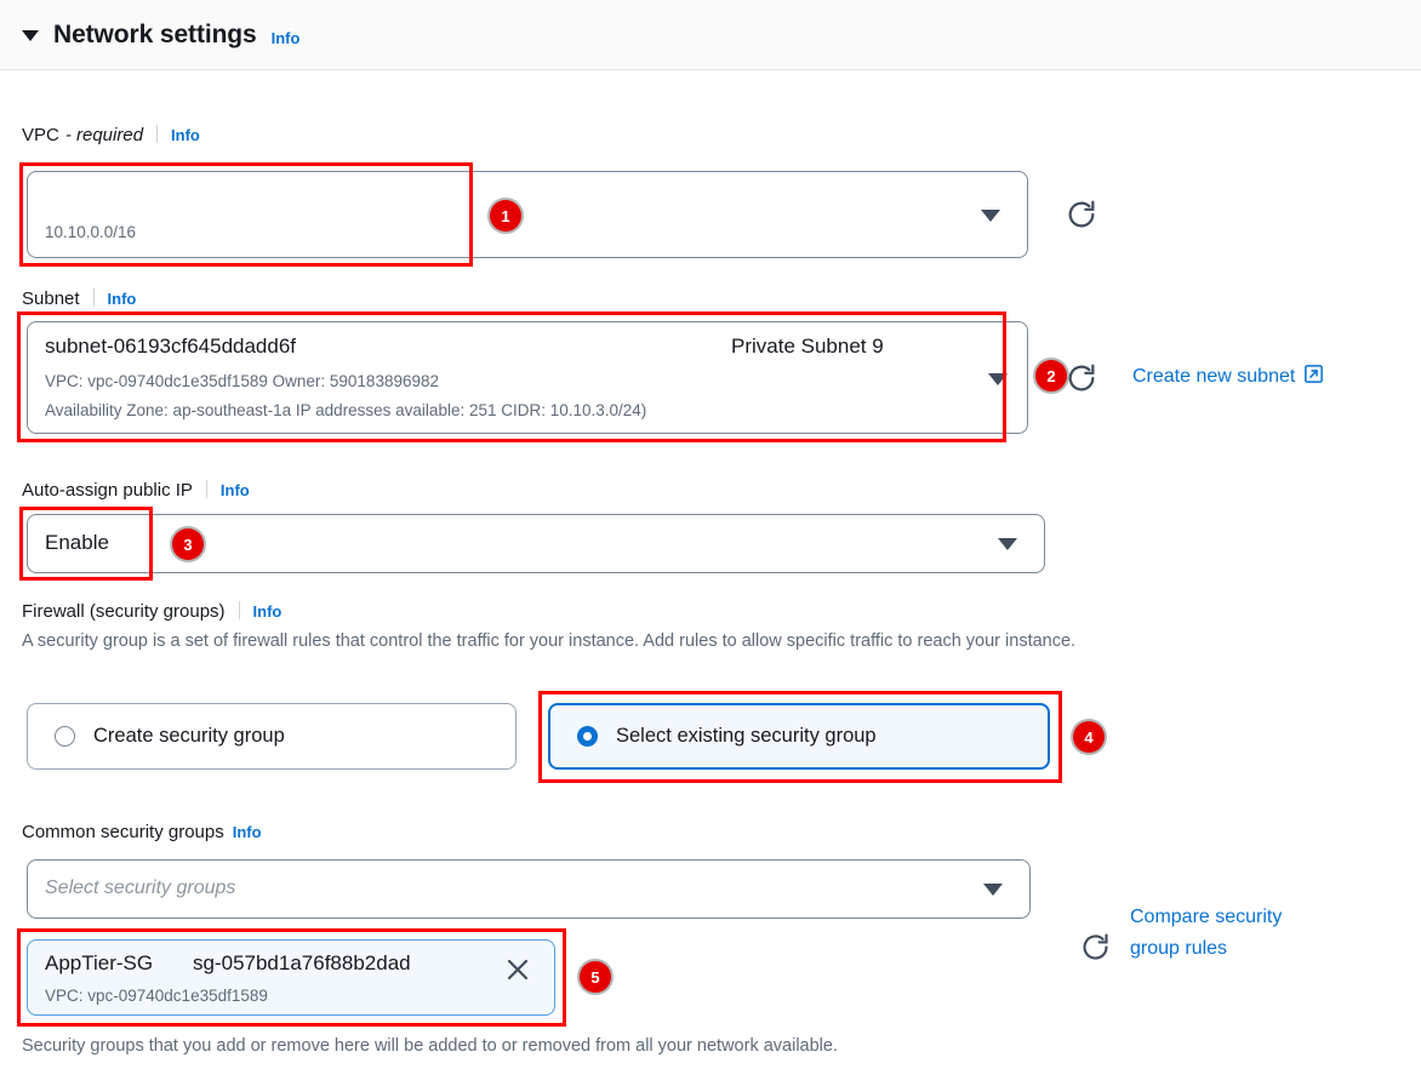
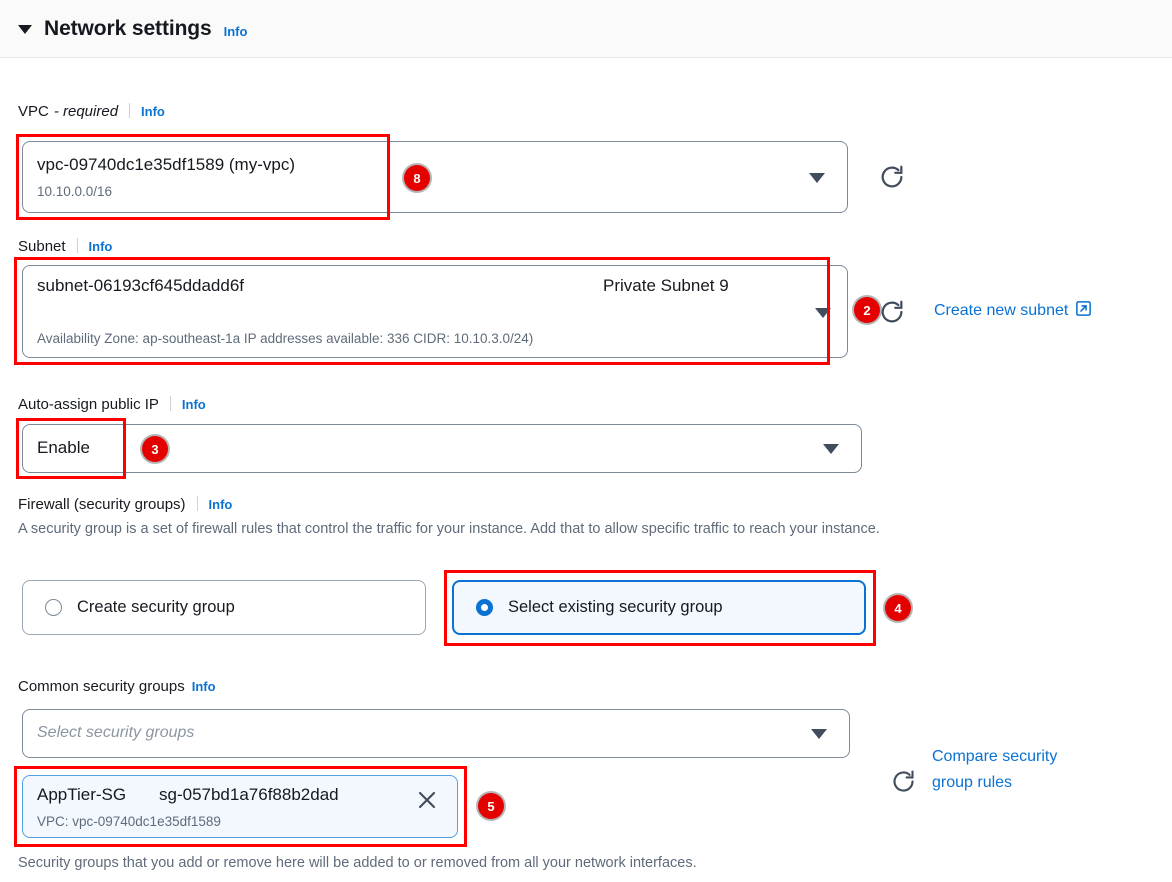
  Network settings
  Info
  VPC
  - required
  Info
+ vpc-09740dc1e35df1589 (my-vpc)
  10.10.0.0/16
  Subnet
  Info
  subnet-06193cf645ddadd6f
  Private Subnet 9
- VPC: vpc-09740dc1e35df1589 Owner: 590183896982
- Availability Zone: ap-southeast-1a IP addresses available: 251 CIDR: 10.10.3.0/24)
+ Availability Zone: ap-southeast-1a IP addresses available: 336 CIDR: 10.10.3.0/24)
  Create new subnet
  Auto-assign public IP
  Info
  Enable
  Firewall (security groups)
  Info
- A security group is a set of firewall rules that control the traffic for your instance. Add rules to allow specific traffic to reach your instance.
+ A security group is a set of firewall rules that control the traffic for your instance. Add that to allow specific traffic to reach your instance.
  Create security group
  Select existing security group
  Common security groups
  Info
  Select security groups
  AppTier-SG
  sg-057bd1a76f88b2dad
  VPC: vpc-09740dc1e35df1589
  Compare security
  group rules
- Security groups that you add or remove here will be added to or removed from all your network available.
+ Security groups that you add or remove here will be added to or removed from all your network interfaces.
- 1
+ 8
  2
  3
  4
  5
